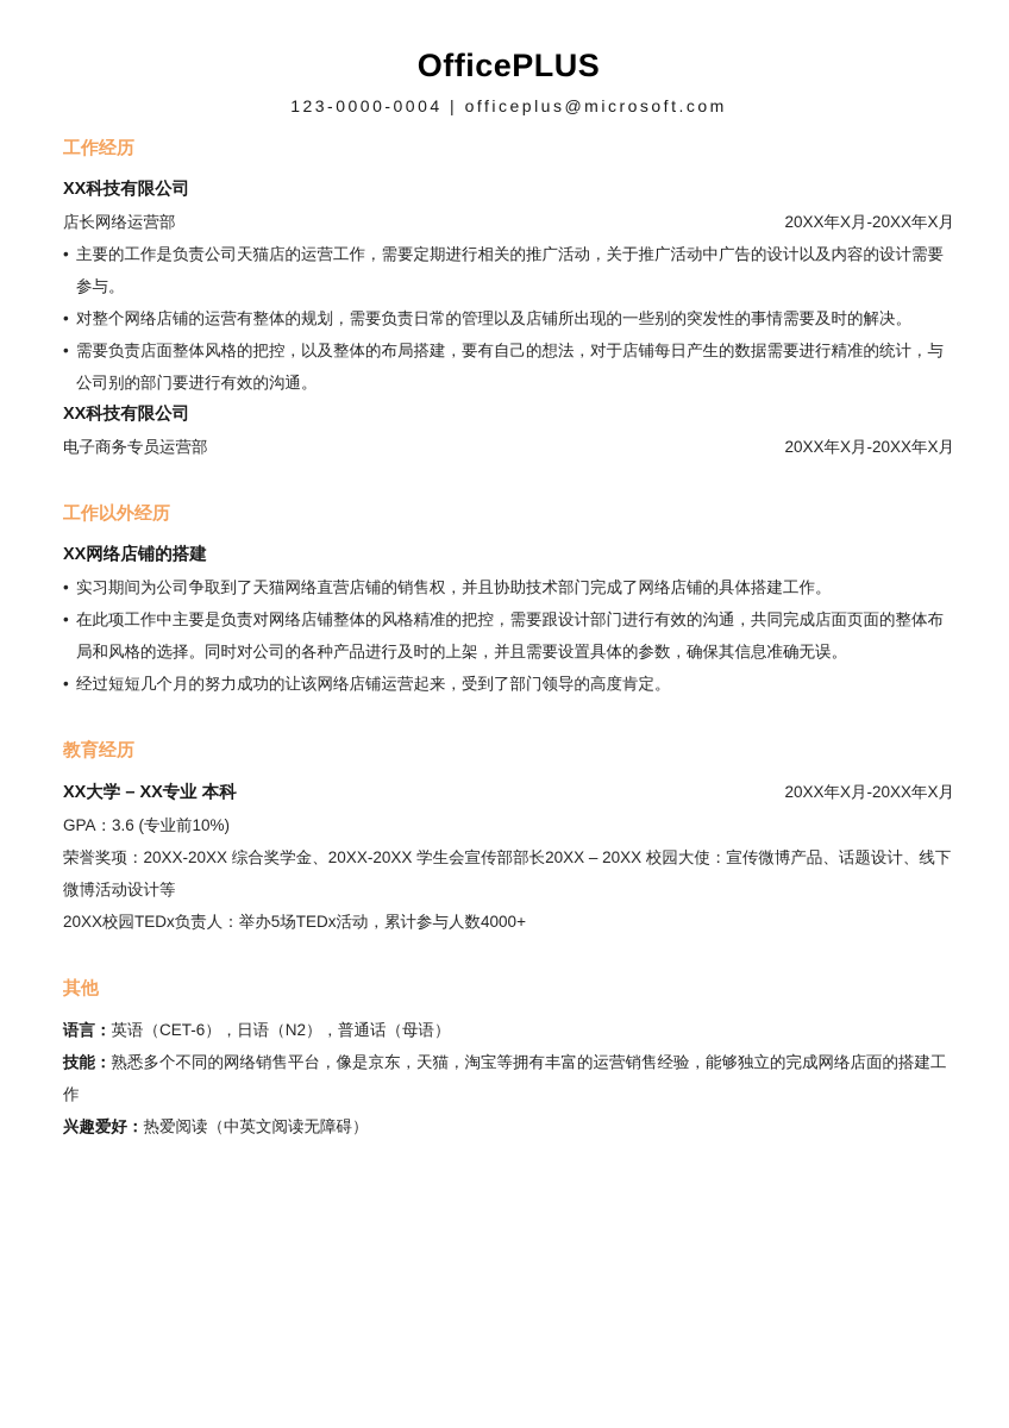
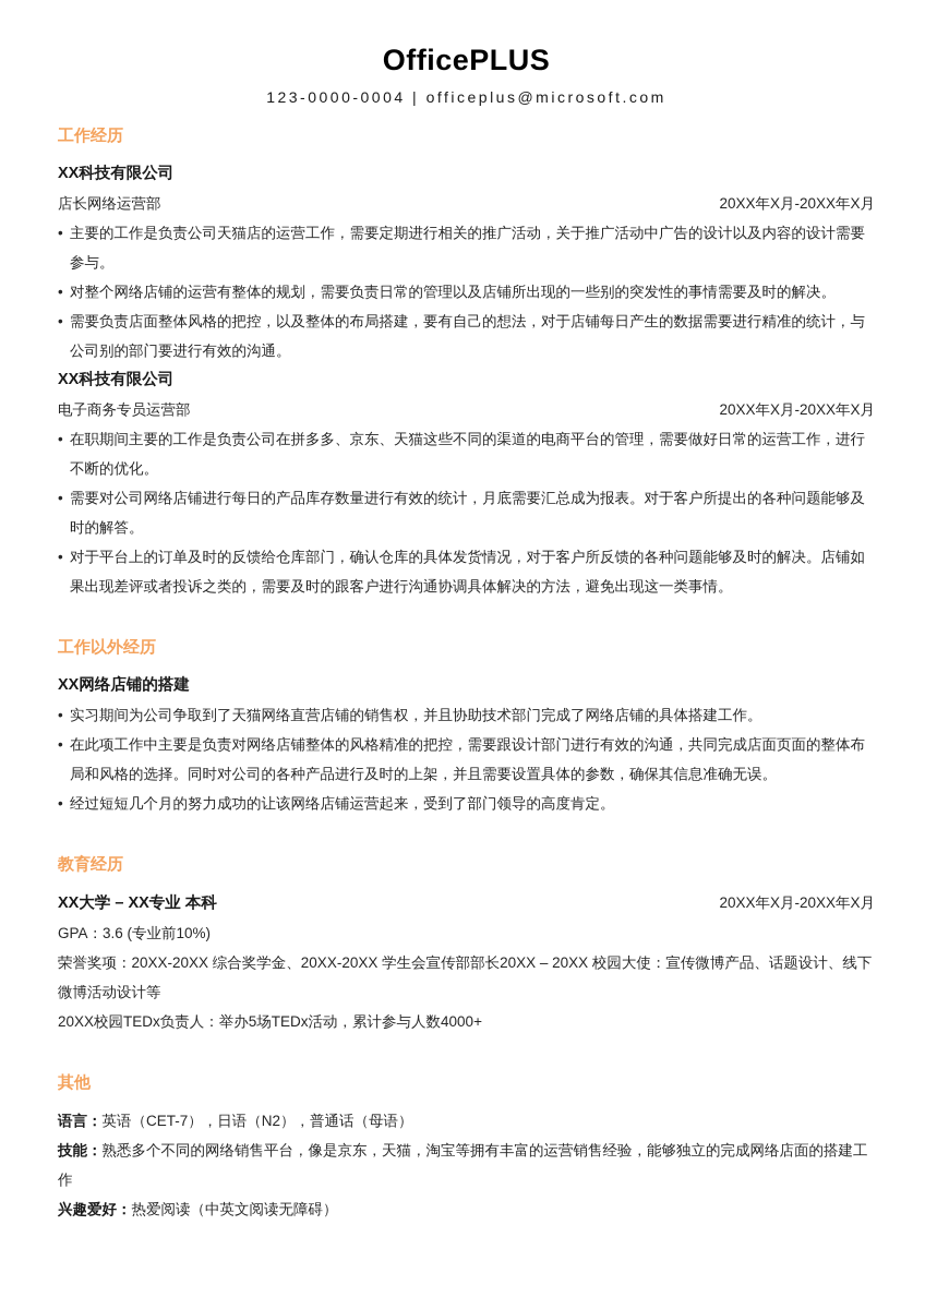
  OfficePLUS
  123-0000-0004 | officeplus@microsoft.com
  工作经历
  XX科技有限公司
  店长网络运营部
  20XX年X月-20XX年X月
  主要的工作是负责公司天猫店的运营工作，需要定期进行相关的推广活动，关于推广活动中广告的设计以及内容的设计需要参与。
  对整个网络店铺的运营有整体的规划，需要负责日常的管理以及店铺所出现的一些别的突发性的事情需要及时的解决。
  需要负责店面整体风格的把控，以及整体的布局搭建，要有自己的想法，对于店铺每日产生的数据需要进行精准的统计，与公司别的部门要进行有效的沟通。
  XX科技有限公司
  电子商务专员运营部
  20XX年X月-20XX年X月
+ 在职期间主要的工作是负责公司在拼多多、京东、天猫这些不同的渠道的电商平台的管理，需要做好日常的运营工作，进行不断的优化。
+ 需要对公司网络店铺进行每日的产品库存数量进行有效的统计，月底需要汇总成为报表。对于客户所提出的各种问题能够及时的解答。
+ 对于平台上的订单及时的反馈给仓库部门，确认仓库的具体发货情况，对于客户所反馈的各种问题能够及时的解决。店铺如果出现差评或者投诉之类的，需要及时的跟客户进行沟通协调具体解决的方法，避免出现这一类事情。
  工作以外经历
  XX网络店铺的搭建
  实习期间为公司争取到了天猫网络直营店铺的销售权，并且协助技术部门完成了网络店铺的具体搭建工作。
  在此项工作中主要是负责对网络店铺整体的风格精准的把控，需要跟设计部门进行有效的沟通，共同完成店面页面的整体布局和风格的选择。同时对公司的各种产品进行及时的上架，并且需要设置具体的参数，确保其信息准确无误。
  经过短短几个月的努力成功的让该网络店铺运营起来，受到了部门领导的高度肯定。
  教育经历
  XX大学 – XX专业 本科
  20XX年X月-20XX年X月
  GPA：3.6 (专业前10%)
  荣誉奖项：20XX-20XX 综合奖学金、20XX-20XX 学生会宣传部部长20XX – 20XX 校园大使：宣传微博产品、话题设计、线下微博活动设计等
  20XX校园TEDx负责人：举办5场TEDx活动，累计参与人数4000+
  其他
- 语言：英语（CET-6），日语（N2），普通话（母语）
+ 语言：英语（CET-7），日语（N2），普通话（母语）
  技能：熟悉多个不同的网络销售平台，像是京东，天猫，淘宝等拥有丰富的运营销售经验，能够独立的完成网络店面的搭建工作
  兴趣爱好：热爱阅读（中英文阅读无障碍）
